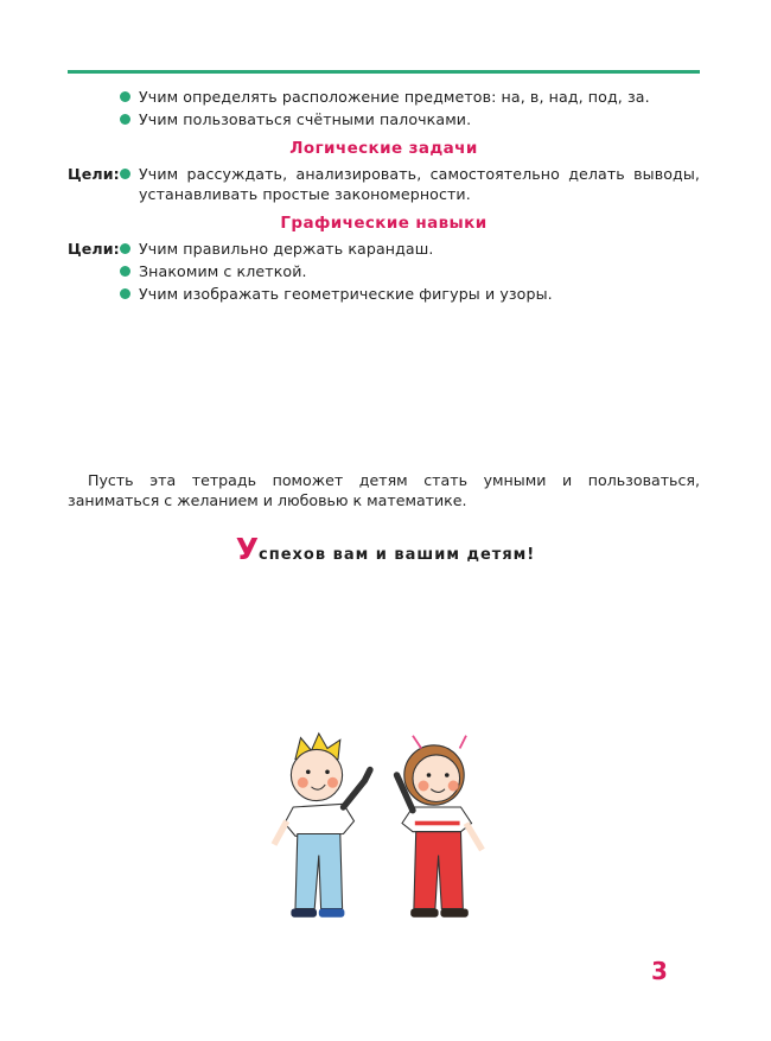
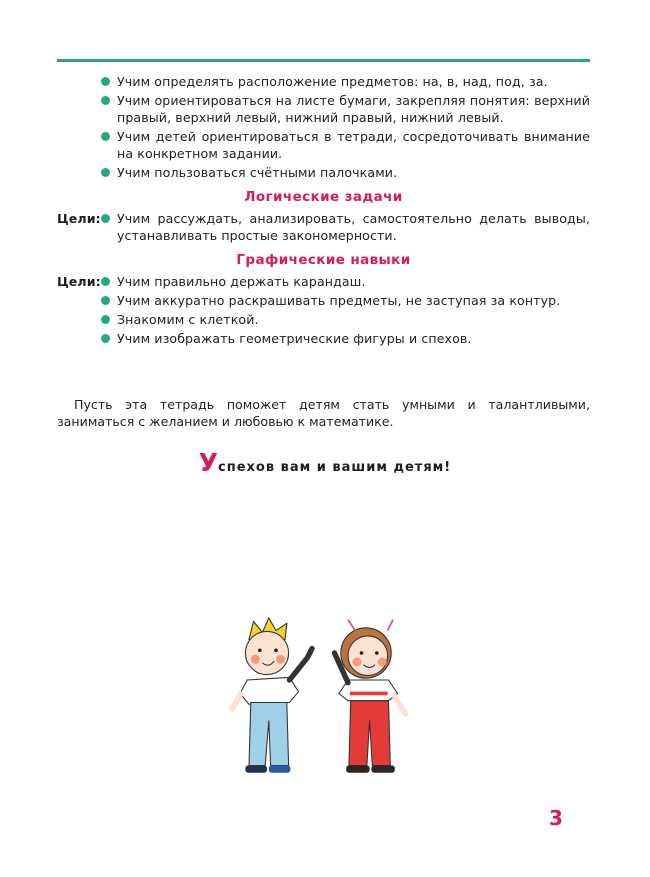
  Учим определять расположение предметов: на, в, над, под, за.
+ Учим ориентироваться на листе бумаги, закрепляя понятия: верхний правый, верхний левый, нижний правый, нижний левый.
+ Учим детей ориентироваться в тетради, сосредоточивать внимание на конкретном задании.
  Учим пользоваться счётными палочками.
  Логические задачи
  Цели:
  Учим рассуждать, анализировать, самостоятельно делать выводы, устанавливать простые закономерности.
  Графические навыки
  Цели:
  Учим правильно держать карандаш.
+ Учим аккуратно раскрашивать предметы, не заступая за контур.
  Знакомим с клеткой.
- Учим изображать геометрические фигуры и узоры.
+ Учим изображать геометрические фигуры и спехов.
- Пусть эта тетрадь поможет детям стать умными и пользоваться, заниматься с желанием и любовью к математике.
+ Пусть эта тетрадь поможет детям стать умными и талантливыми, заниматься с желанием и любовью к математике.
  Успехов вам и вашим детям!
  3
